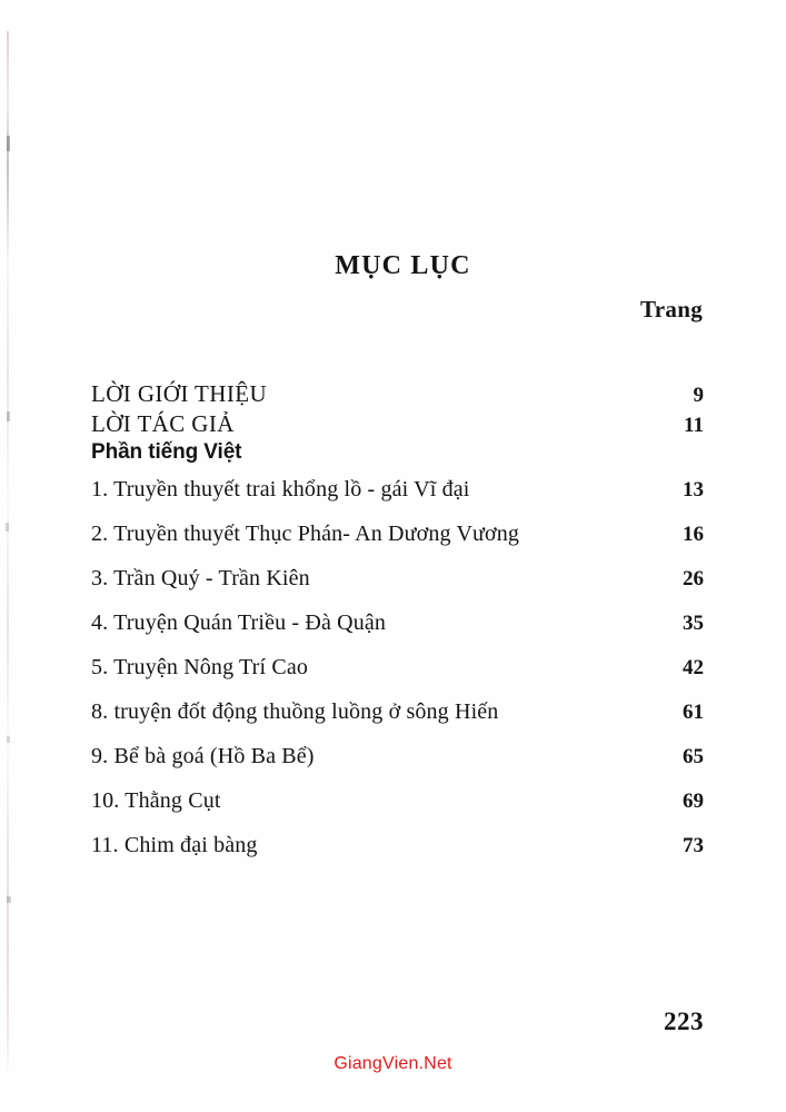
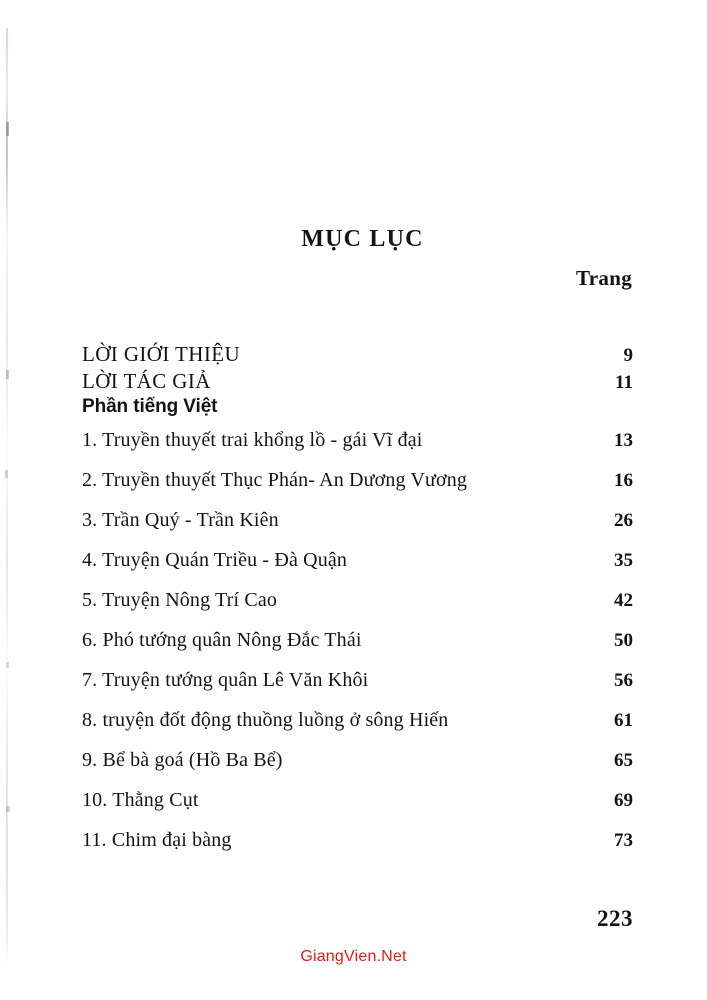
  MỤC LỤC
  Trang
  LỜI GIỚI THIỆU
  9
  LỜI TÁC GIẢ
  11
  Phần tiếng Việt
  1. Truyền thuyết trai khổng lồ - gái Vĩ đại
  13
  2. Truyền thuyết Thục Phán- An Dương Vương
  16
  3. Trần Quý - Trần Kiên
  26
  4. Truyện Quán Triều - Đà Quận
  35
  5. Truyện Nông Trí Cao
  42
+ 6. Phó tướng quân Nông Đắc Thái
+ 50
+ 7. Truyện tướng quân Lê Văn Khôi
+ 56
  8. truyện đốt động thuồng luồng ở sông Hiến
  61
  9. Bể bà goá (Hồ Ba Bể)
  65
  10. Thằng Cụt
  69
  11. Chim đại bàng
  73
  223
  GiangVien.Net
